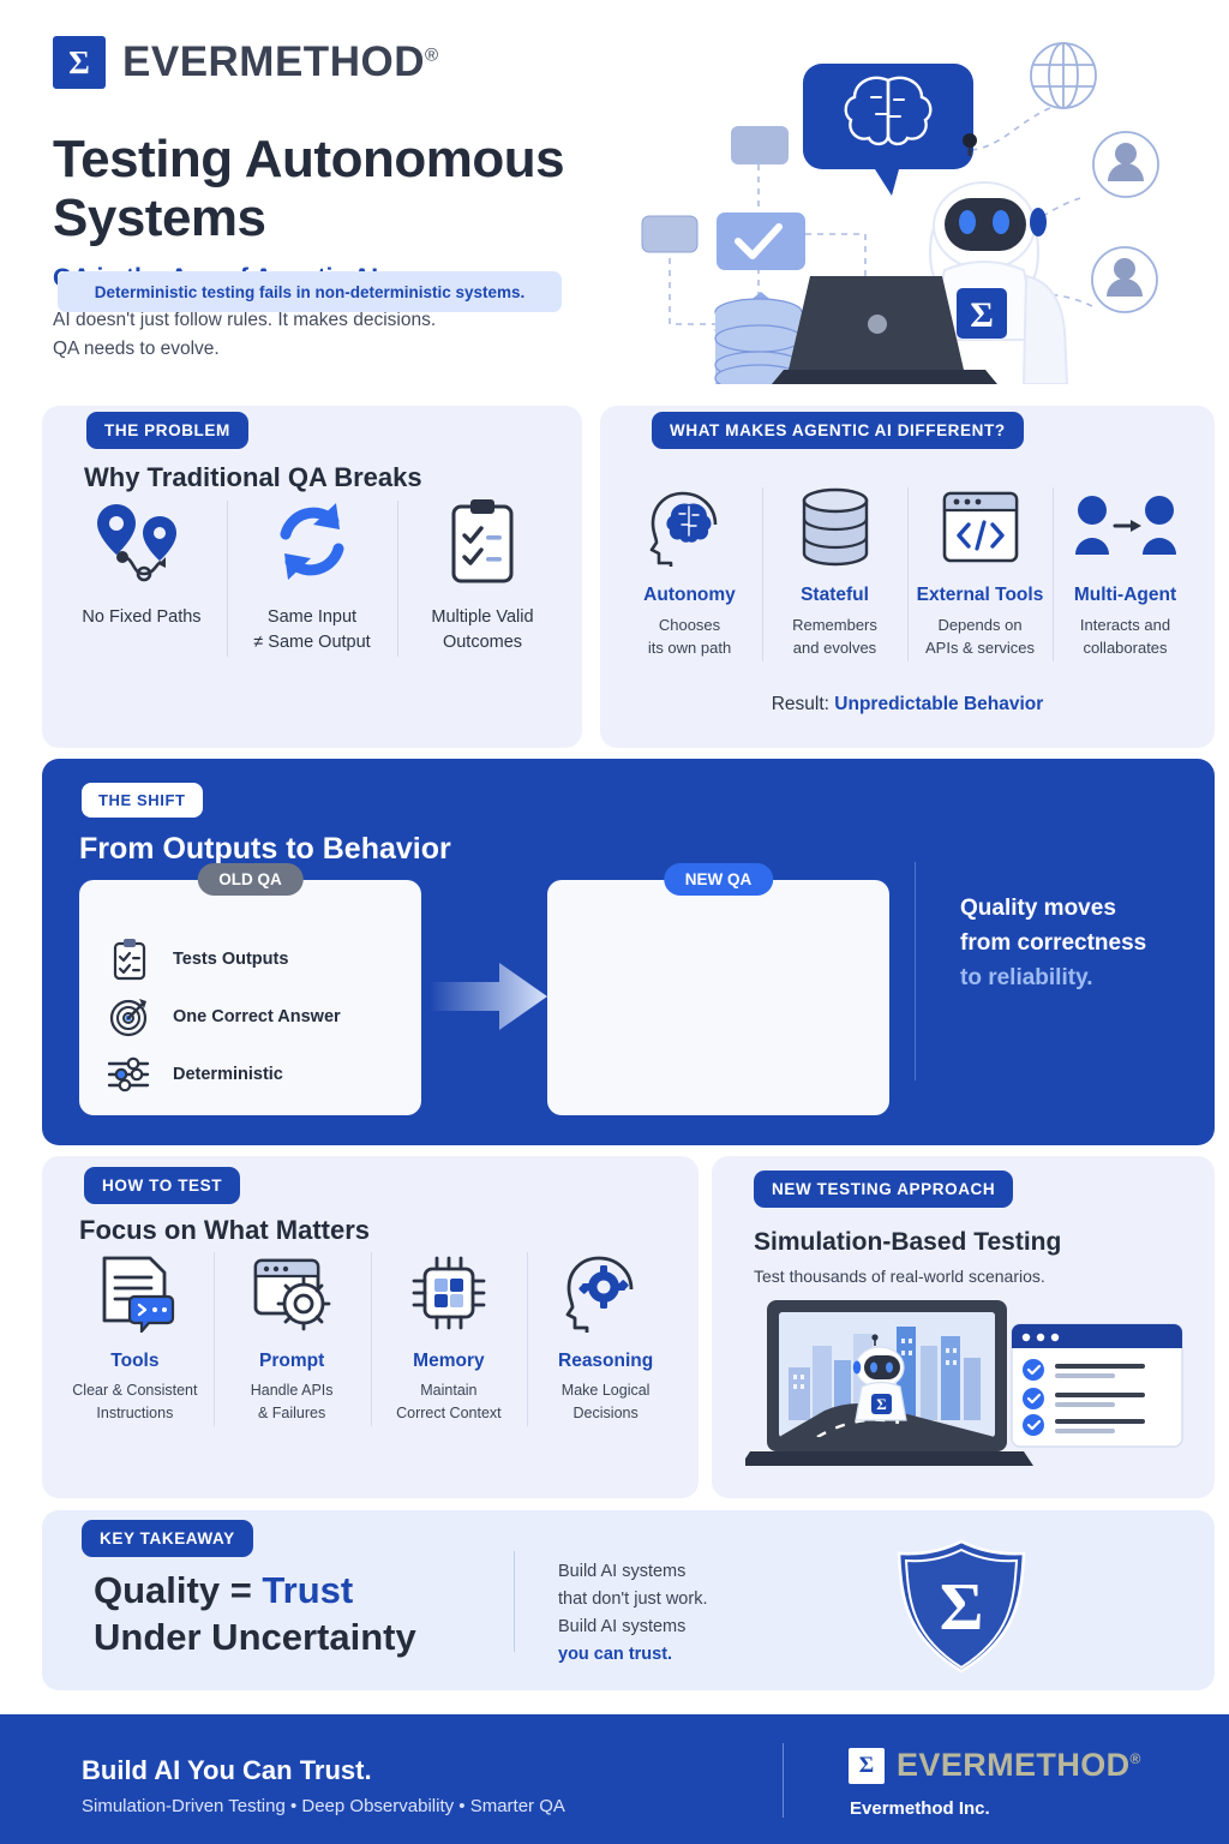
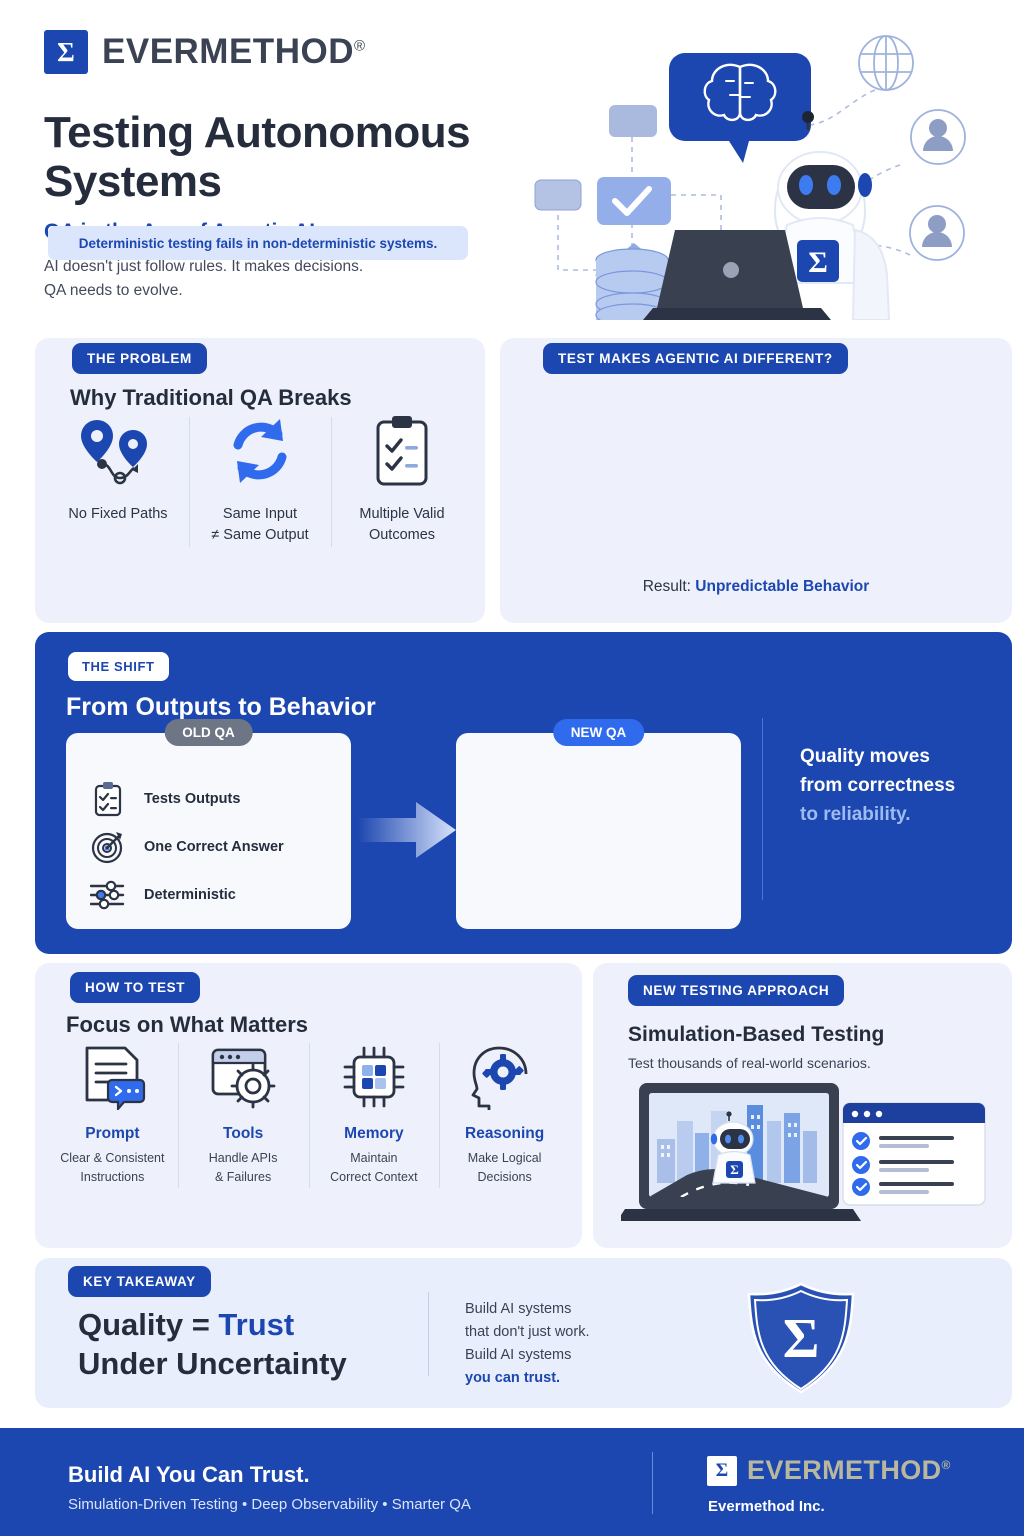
  Σ
  EVERMETHOD®
  Testing Autonomous Systems
  AI doesn't just follow rules. It makes decisions.
  QA needs to evolve.
  Σ
  THE PROBLEM
  Why Traditional QA Breaks
  No Fixed Paths
  Same Input
  ≠ Same Output
  Multiple Valid
  Outcomes
  Deterministic testing fails in non-deterministic systems.
- WHAT MAKES AGENTIC AI DIFFERENT?
+ TEST MAKES AGENTIC AI DIFFERENT?
- Autonomy
- Chooses
- its own path
- Stateful
- Remembers
- and evolves
- External Tools
- Depends on
- APIs & services
- Multi-Agent
- Interacts and
- collaborates
  Result: Unpredictable Behavior
  THE SHIFT
  From Outputs to Behavior
  OLD QA
  Tests Outputs
  One Correct Answer
  Deterministic
  NEW QA
  Quality moves
  from correctness
  to reliability.
  HOW TO TEST
  Focus on What Matters
- Tools
+ Prompt
  Clear & Consistent
  Instructions
- Prompt
+ Tools
  Handle APIs
  & Failures
  Memory
  Maintain
  Correct Context
  Reasoning
  Make Logical
  Decisions
  NEW TESTING APPROACH
  Simulation-Based Testing
  Test thousands of real-world scenarios.
  Σ
  KEY TAKEAWAY
  Quality = Trust
  Under Uncertainty
  Build AI systems
  that don't just work.
  Build AI systems
  you can trust.
  Σ
  Build AI You Can Trust.
  Simulation-Driven Testing • Deep Observability • Smarter QA
  Σ
  EVERMETHOD®
  Evermethod Inc.
